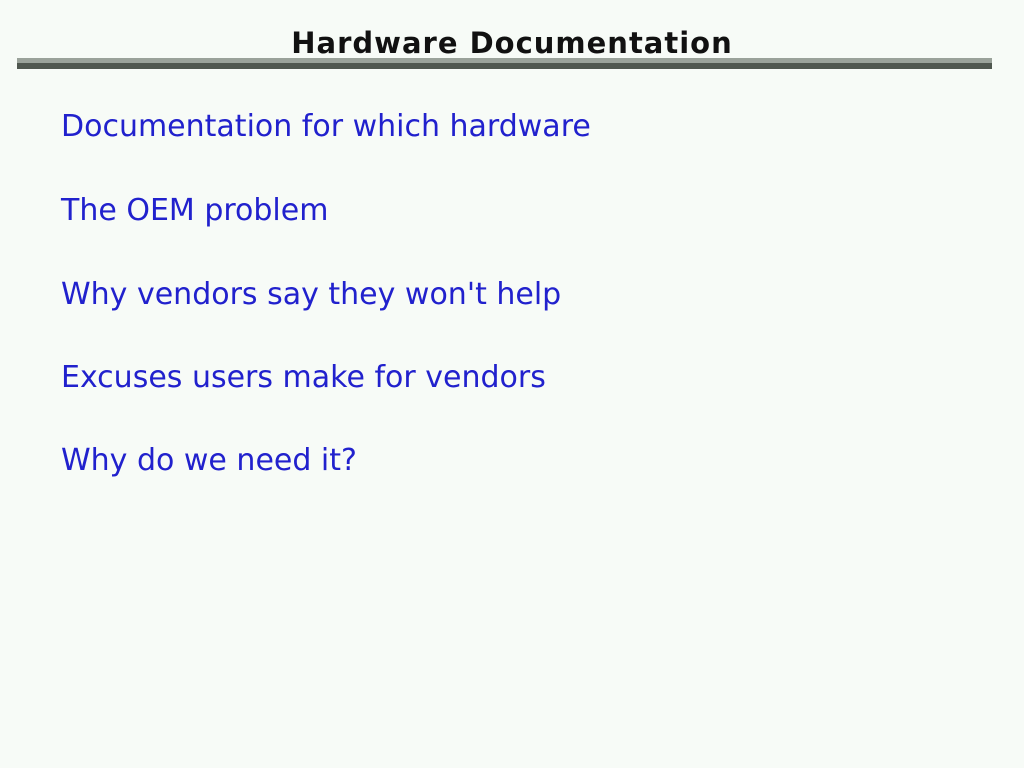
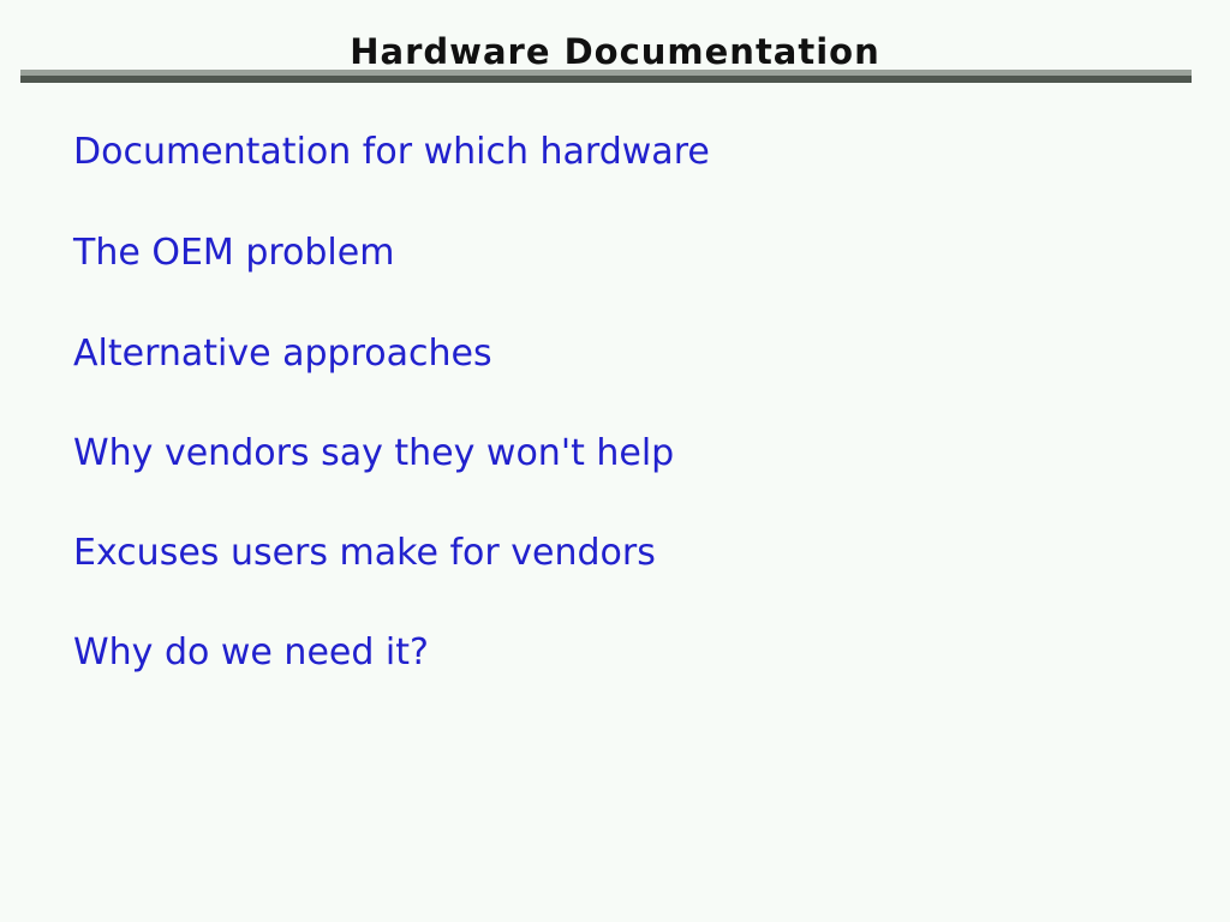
  Hardware Documentation
  Documentation for which hardware
  The OEM problem
+ Alternative approaches
  Why vendors say they won't help
  Excuses users make for vendors
  Why do we need it?
